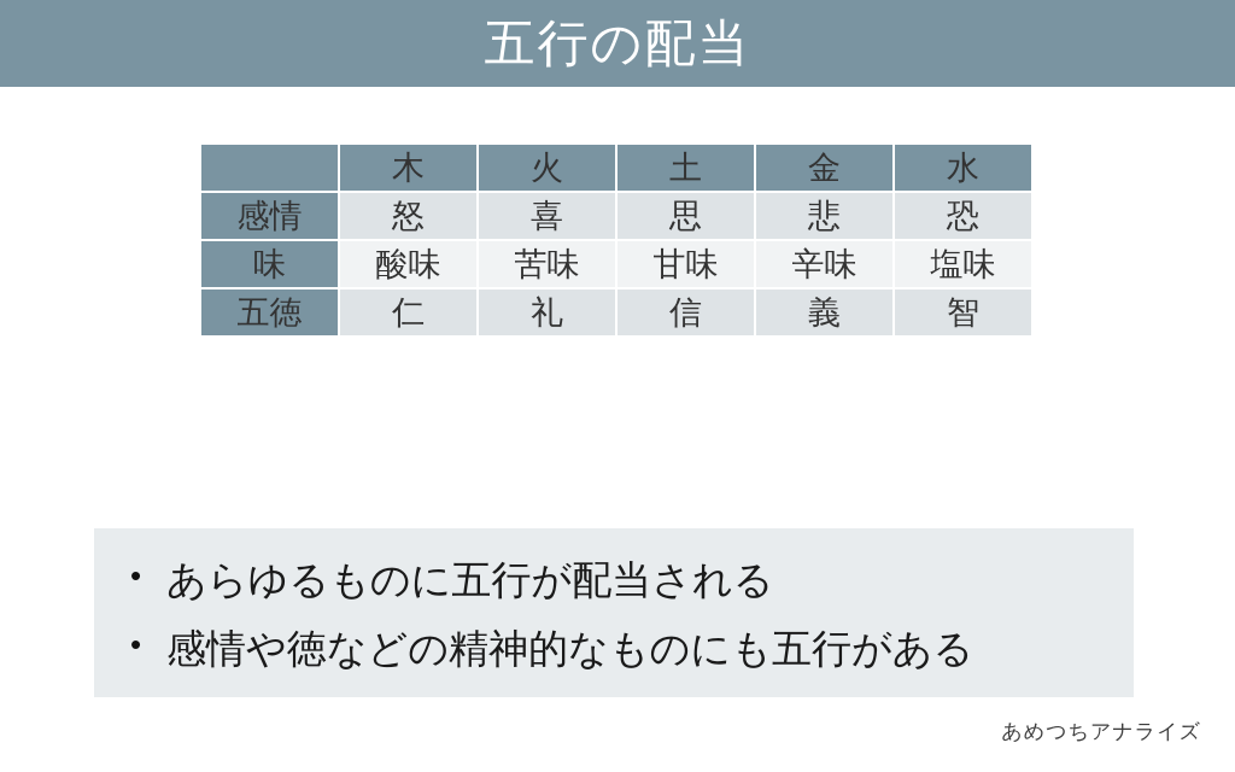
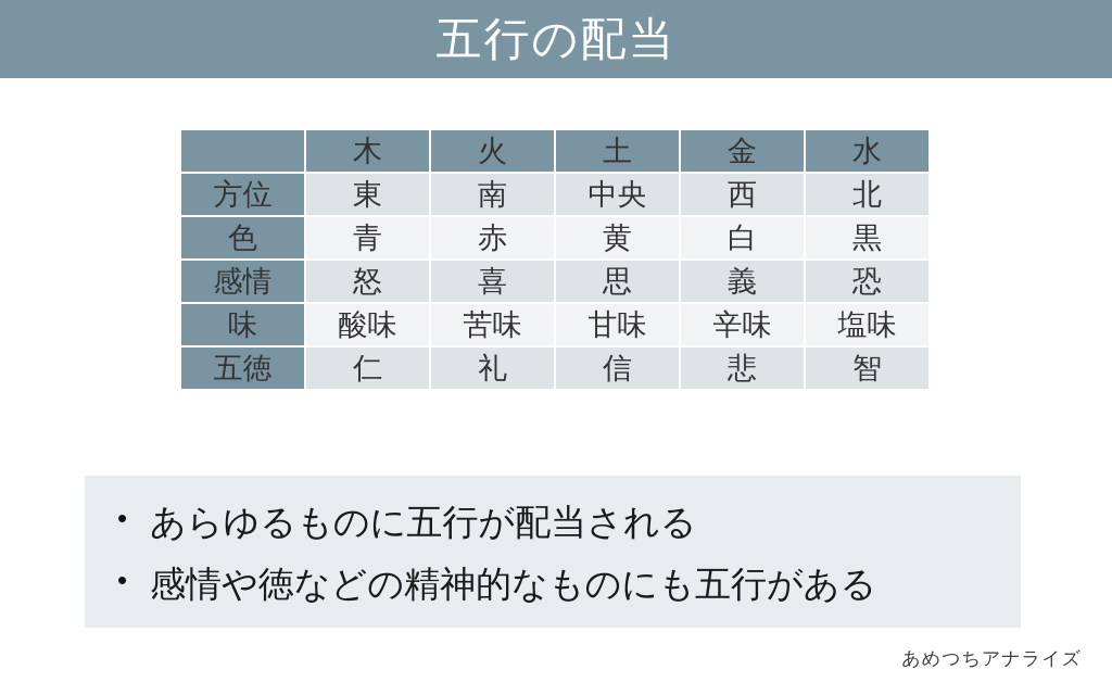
  五行の配当
  	木	火	土	金	水
+ 方位	東	南	中央	西	北
+ 色	青	赤	黄	白	黒
- 感情	怒	喜	思	悲	恐
+ 感情	怒	喜	思	義	恐
  味	酸味	苦味	甘味	辛味	塩味
- 五徳	仁	礼	信	義	智
+ 五徳	仁	礼	信	悲	智
  •
  あらゆるものに五行が配当される
  •
  感情や徳などの精神的なものにも五行がある
  あめつちアナライズ
